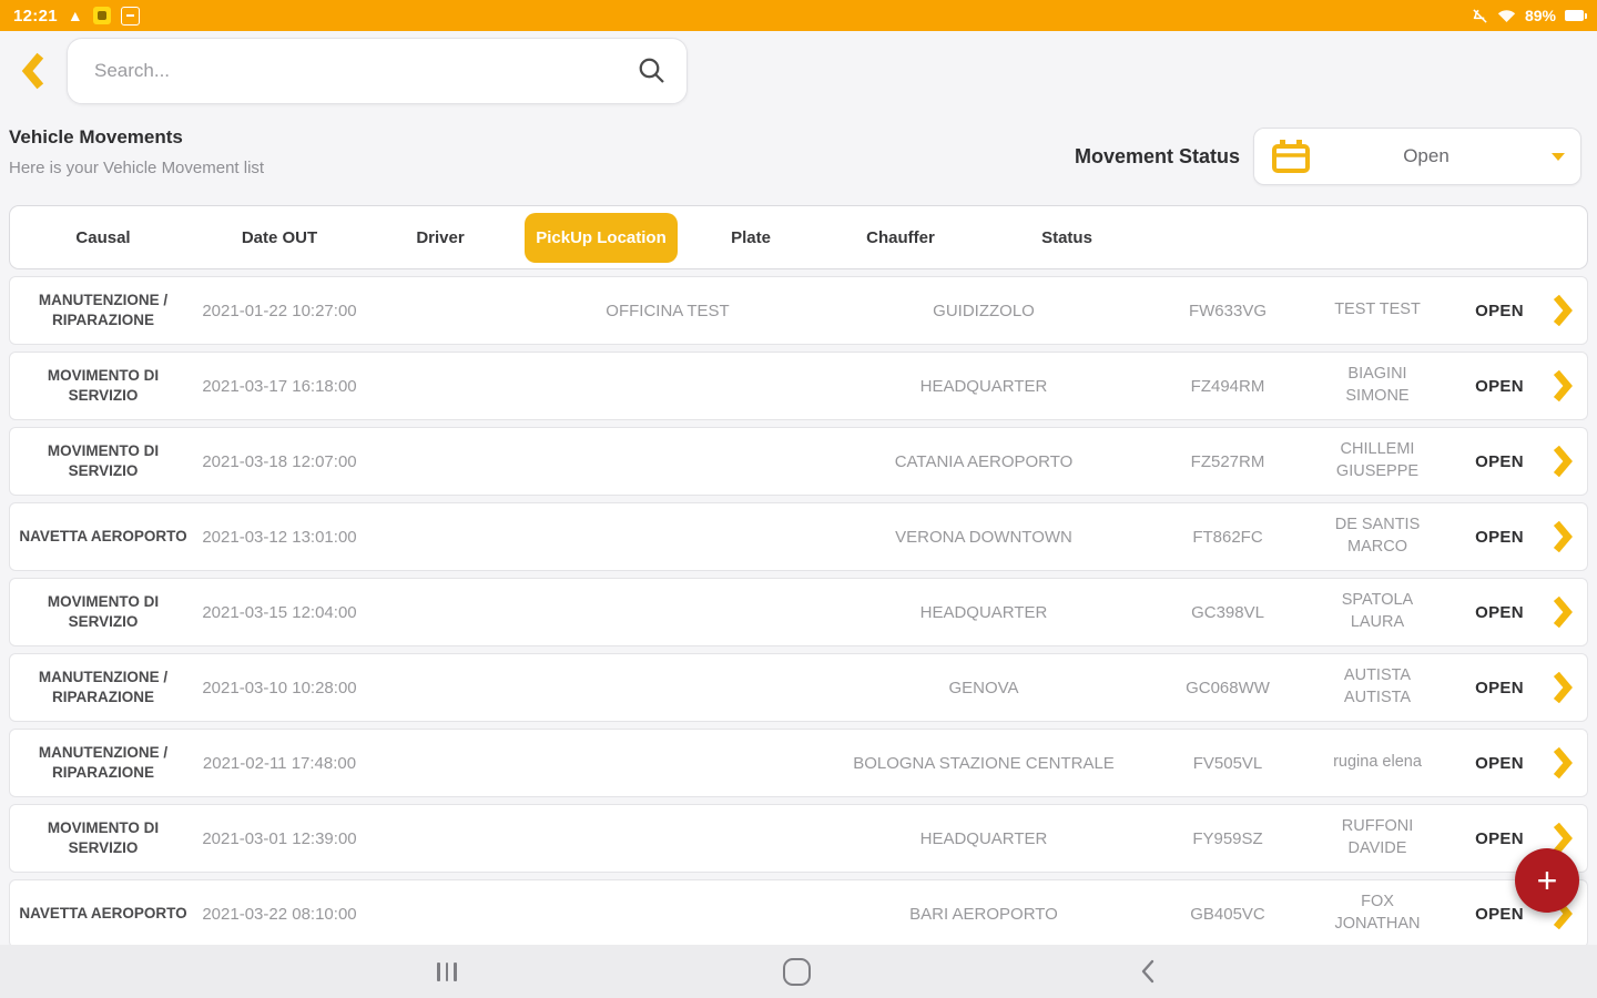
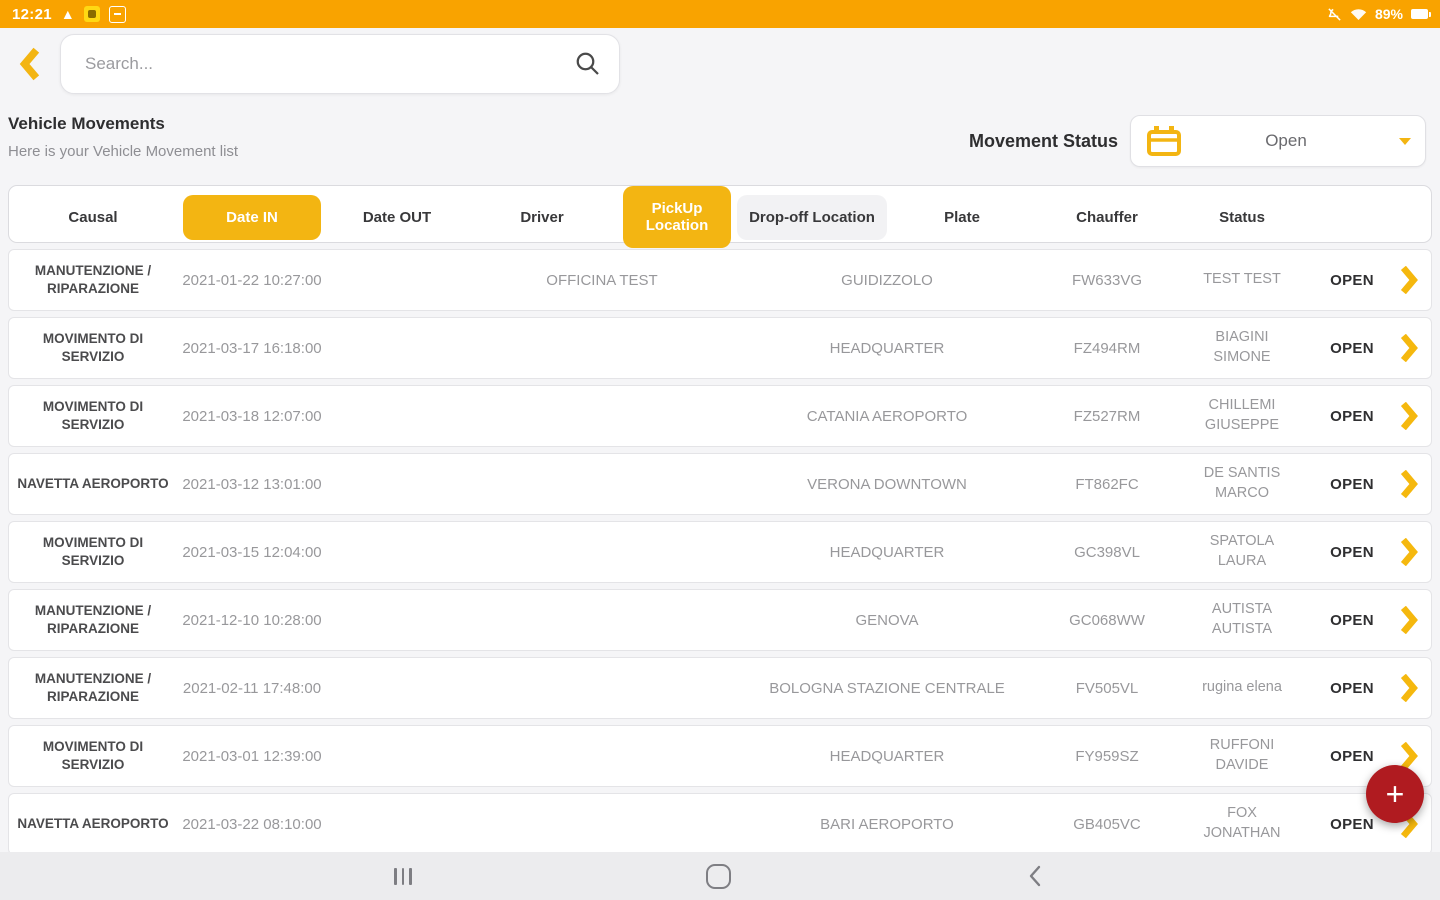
  12:21
  ▲
  89%
  Search...
  Vehicle Movements
  Here is your Vehicle Movement list
  Movement Status
  Open
  Causal
+ Date IN
  Date OUT
  Driver
  PickUp Location
+ Drop-off Location
  Plate
  Chauffer
  Status
  MANUTENZIONE / RIPARAZIONE
  2021-01-22 10:27:00
  OFFICINA TEST
  GUIDIZZOLO
  FW633VG
  TEST TEST
  OPEN
  MOVIMENTO DI SERVIZIO
  2021-03-17 16:18:00
  HEADQUARTER
  FZ494RM
  BIAGINI SIMONE
  OPEN
  MOVIMENTO DI SERVIZIO
  2021-03-18 12:07:00
  CATANIA AEROPORTO
  FZ527RM
  CHILLEMI GIUSEPPE
  OPEN
  NAVETTA AEROPORTO
  2021-03-12 13:01:00
  VERONA DOWNTOWN
  FT862FC
  DE SANTIS MARCO
  OPEN
  MOVIMENTO DI SERVIZIO
  2021-03-15 12:04:00
  HEADQUARTER
  GC398VL
  SPATOLA LAURA
  OPEN
  MANUTENZIONE / RIPARAZIONE
- 2021-03-10 10:28:00
+ 2021-12-10 10:28:00
  GENOVA
  GC068WW
  AUTISTA AUTISTA
  OPEN
  MANUTENZIONE / RIPARAZIONE
  2021-02-11 17:48:00
  BOLOGNA STAZIONE CENTRALE
  FV505VL
  rugina elena
  OPEN
  MOVIMENTO DI SERVIZIO
  2021-03-01 12:39:00
  HEADQUARTER
  FY959SZ
  RUFFONI DAVIDE
  OPEN
  NAVETTA AEROPORTO
  2021-03-22 08:10:00
  BARI AEROPORTO
  GB405VC
  FOX JONATHAN
  OPEN
  +
